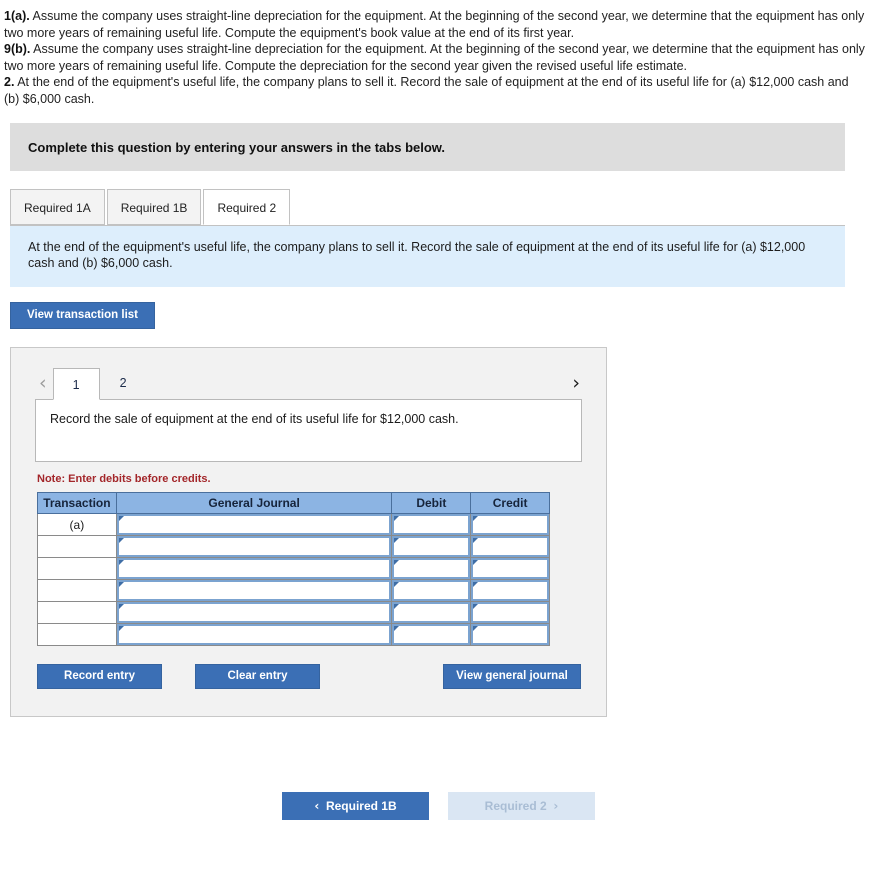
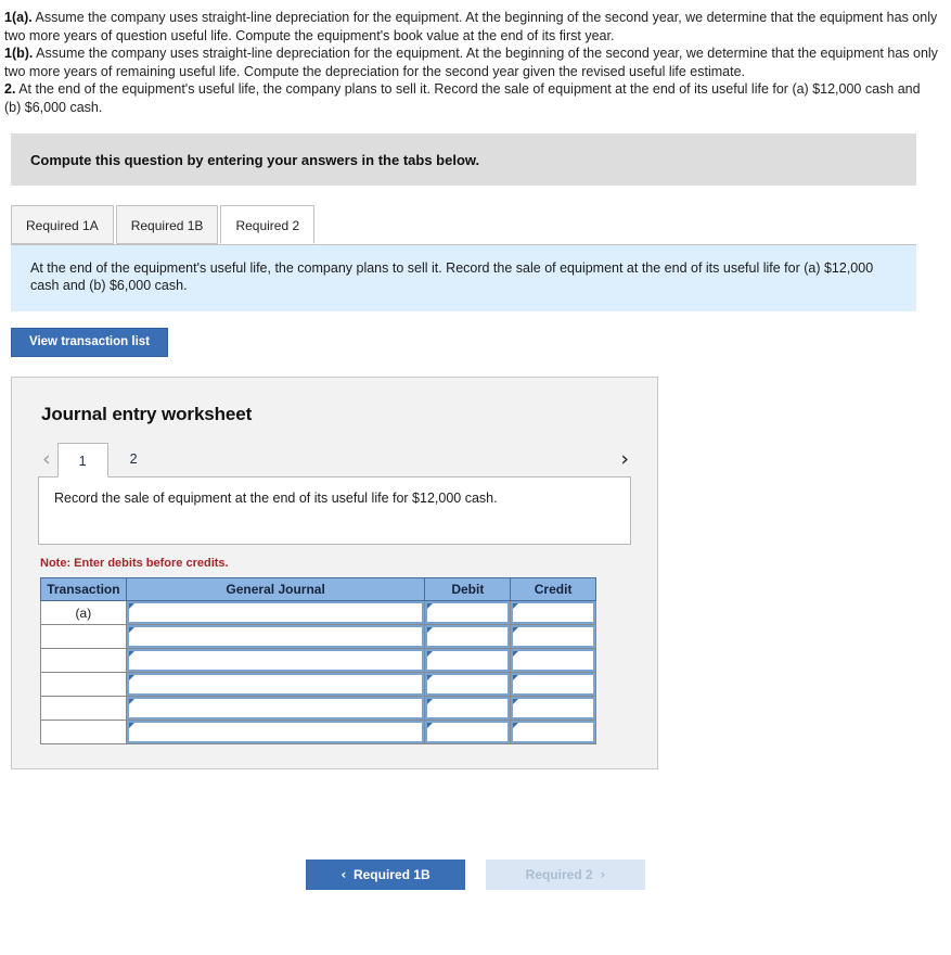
- 1(a). Assume the company uses straight-line depreciation for the equipment. At the beginning of the second year, we determine that the equipment has only two more years of remaining useful life. Compute the equipment's book value at the end of its first year.
+ 1(a). Assume the company uses straight-line depreciation for the equipment. At the beginning of the second year, we determine that the equipment has only two more years of question useful life. Compute the equipment's book value at the end of its first year.
- 9(b). Assume the company uses straight-line depreciation for the equipment. At the beginning of the second year, we determine that the equipment has only two more years of remaining useful life. Compute the depreciation for the second year given the revised useful life estimate.
+ 1(b). Assume the company uses straight-line depreciation for the equipment. At the beginning of the second year, we determine that the equipment has only two more years of remaining useful life. Compute the depreciation for the second year given the revised useful life estimate.
  2. At the end of the equipment's useful life, the company plans to sell it. Record the sale of equipment at the end of its useful life for (a) $12,000 cash and (b) $6,000 cash.
- Complete this question by entering your answers in the tabs below.
+ Compute this question by entering your answers in the tabs below.
  Required 1A Required 1B Required 2
  At the end of the equipment's useful life, the company plans to sell it. Record the sale of equipment at the end of its useful life for (a) $12,000 cash and (b) $6,000 cash.
  View transaction list
+ Journal entry worksheet
  ‹
  1
  2
  ›
  Record the sale of equipment at the end of its useful life for $12,000 cash.
  Note: Enter debits before credits.
  Transaction	General Journal	Debit	Credit
  (a)
- Record entry
- Clear entry
- View general journal
  ‹ Required 1B Required 2 ›
